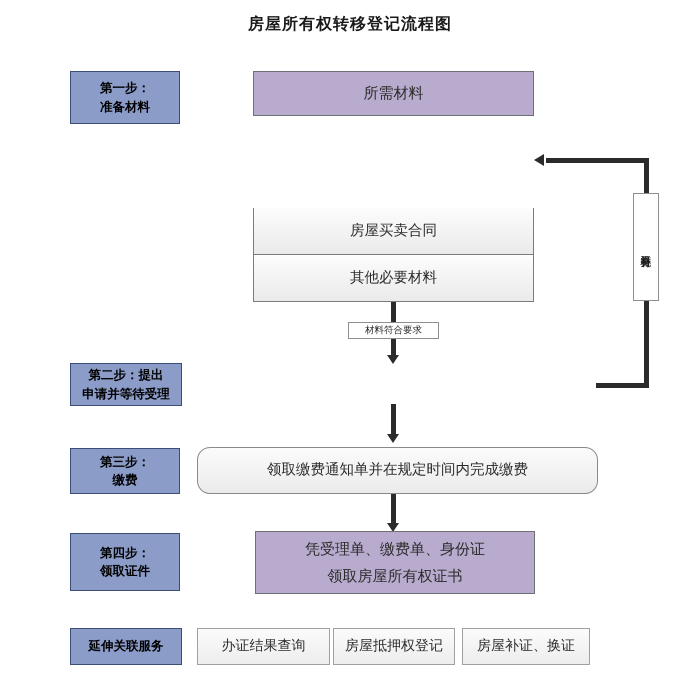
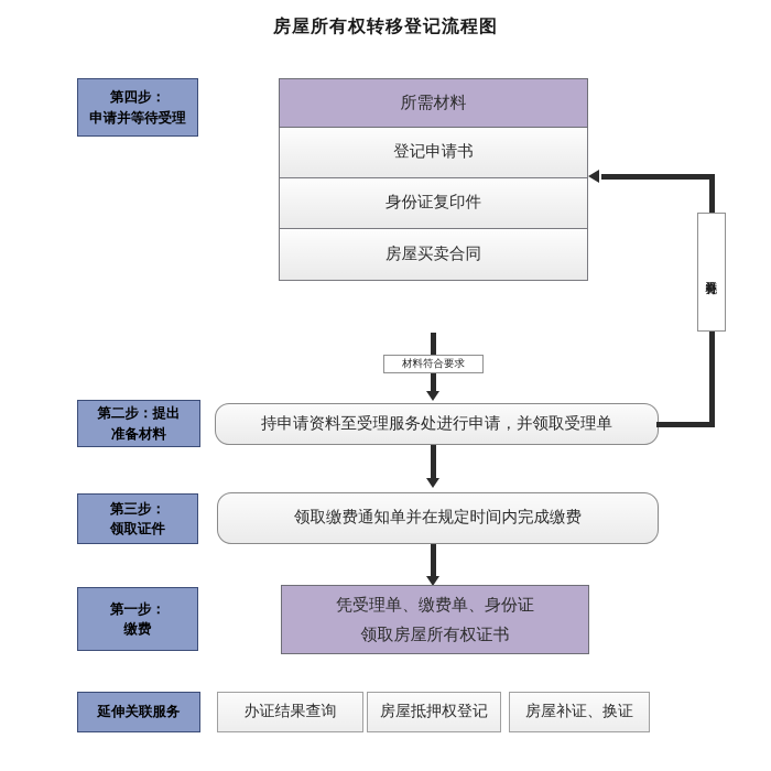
  房屋所有权转移登记流程图
- 第一步：
+ 第四步：
- 准备材料
+ 申请并等待受理
  所需材料
+ 登记申请书
+ 身份证复印件
  房屋买卖合同
- 其他必要材料
  材料符合要求
  第二步：提出
- 申请并等待受理
+ 准备材料
+ 持申请资料至受理服务处进行申请，并领取受理单
  第三步：
- 缴费
+ 领取证件
  领取缴费通知单并在规定时间内完成缴费
- 第四步：
+ 第一步：
- 领取证件
+ 缴费
  凭受理单、缴费单、身份证
  领取房屋所有权证书
  延伸关联服务
  办证结果查询
  房屋抵押权登记
  房屋补证、换证
